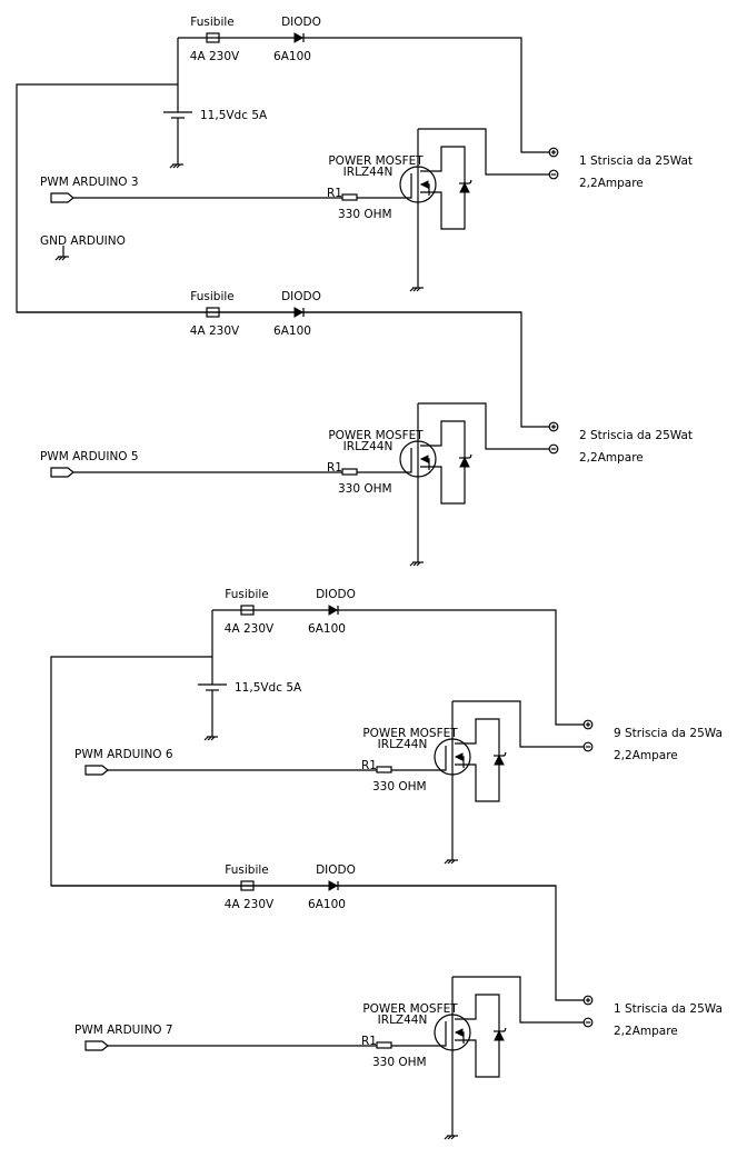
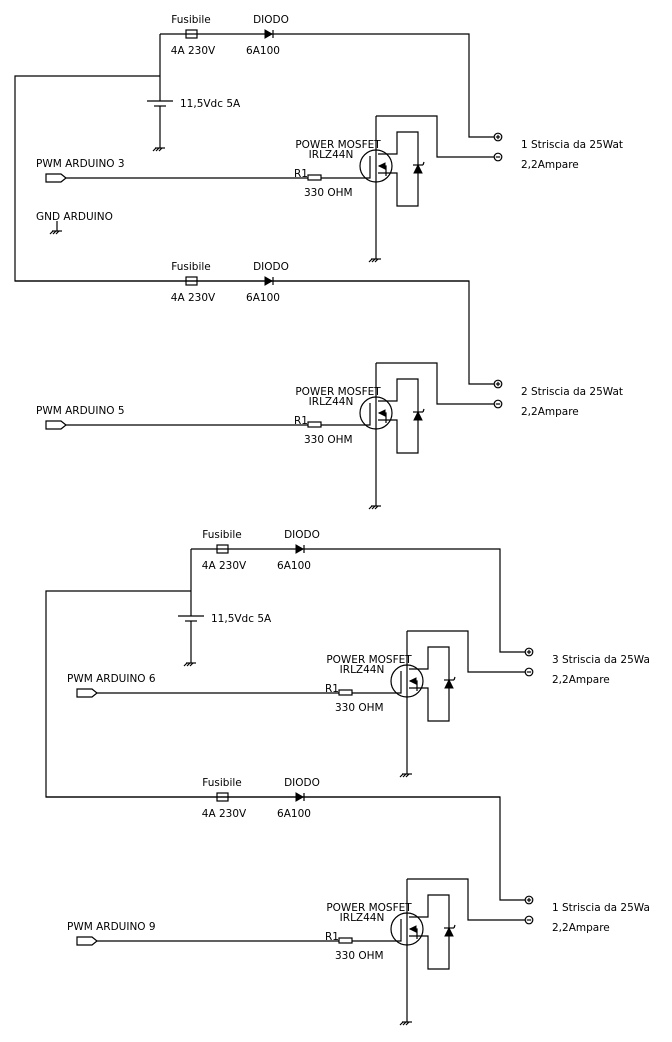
  Fusibile
  4A 230V
  DIODO
  6A100
  11,5Vdc 5A
  PWM ARDUINO 3
  R1
  330 OHM
  POWER MOSFET
  IRLZ44N
  1 Striscia da 25Wat
  2,2Ampare
  Fusibile
  4A 230V
  DIODO
  6A100
  PWM ARDUINO 5
  R1
  330 OHM
  POWER MOSFET
  IRLZ44N
  2 Striscia da 25Wat
  2,2Ampare
  Fusibile
  4A 230V
  DIODO
  6A100
  11,5Vdc 5A
  PWM ARDUINO 6
  R1
  330 OHM
  POWER MOSFET
  IRLZ44N
- 9 Striscia da 25Wa
+ 3 Striscia da 25Wa
  2,2Ampare
  Fusibile
  4A 230V
  DIODO
  6A100
- PWM ARDUINO 7
+ PWM ARDUINO 9
  R1
  330 OHM
  POWER MOSFET
  IRLZ44N
  1 Striscia da 25Wa
  2,2Ampare
  GND ARDUINO
